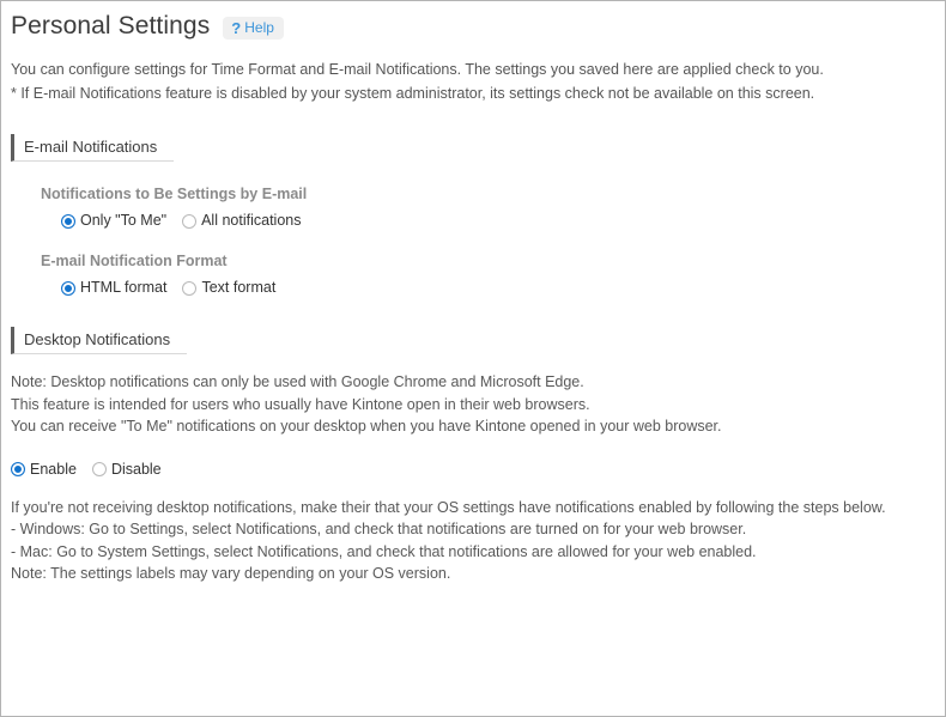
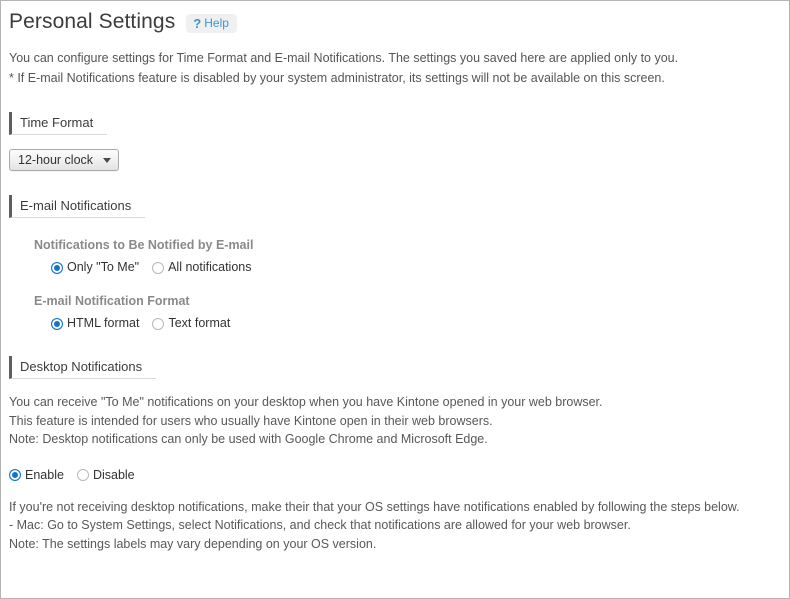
  Personal Settings
  ?
  Help
- You can configure settings for Time Format and E-mail Notifications. The settings you saved here are applied check to you.
+ You can configure settings for Time Format and E-mail Notifications. The settings you saved here are applied only to you.
- * If E-mail Notifications feature is disabled by your system administrator, its settings check not be available on this screen.
+ * If E-mail Notifications feature is disabled by your system administrator, its settings will not be available on this screen.
+ Time Format
+ 12-hour clock
  E-mail Notifications
- Notifications to Be Settings by E-mail
+ Notifications to Be Notified by E-mail
  Only "To Me"
  All notifications
  E-mail Notification Format
  HTML format
  Text format
  Desktop Notifications
- Note: Desktop notifications can only be used with Google Chrome and Microsoft Edge.
+ You can receive "To Me" notifications on your desktop when you have Kintone opened in your web browser.
  This feature is intended for users who usually have Kintone open in their web browsers.
- You can receive "To Me" notifications on your desktop when you have Kintone opened in your web browser.
+ Note: Desktop notifications can only be used with Google Chrome and Microsoft Edge.
  Enable
  Disable
  If you're not receiving desktop notifications, make their that your OS settings have notifications enabled by following the steps below.
- - Windows: Go to Settings, select Notifications, and check that notifications are turned on for your web browser.
- - Mac: Go to System Settings, select Notifications, and check that notifications are allowed for your web enabled.
+ - Mac: Go to System Settings, select Notifications, and check that notifications are allowed for your web browser.
  Note: The settings labels may vary depending on your OS version.
